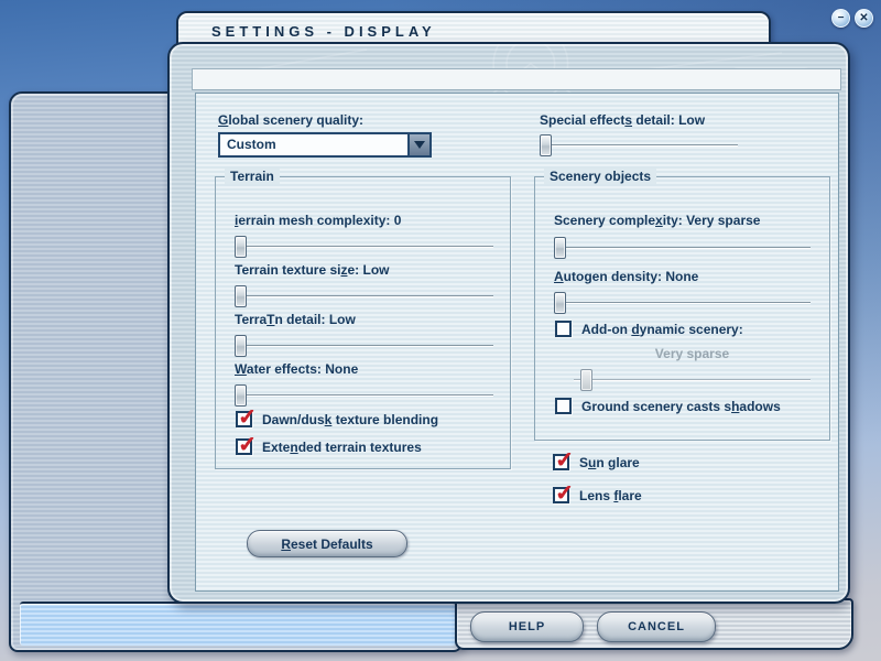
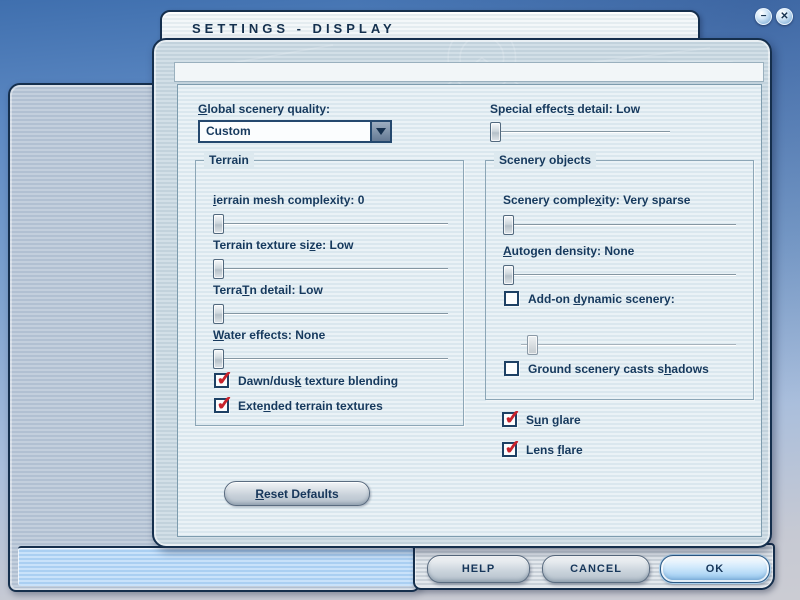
  SETTINGS - DISPLAY
  −
  ✕
  HELP
  CANCEL
+ OK
  Global scenery quality:
  Custom
  Special effects detail: Low
  Terrain
  ierrain mesh complexity: 0
  Terrain texture size: Low
  TerraTn detail: Low
  Water effects: None
  Dawn/dusk texture blending
  Extended terrain textures
  Scenery objects
  Scenery complexity: Very sparse
  Autogen density: None
  Add-on dynamic scenery:
- Very sparse
  Ground scenery casts shadows
  Sun glare
  Lens flare
  Reset Defaults
